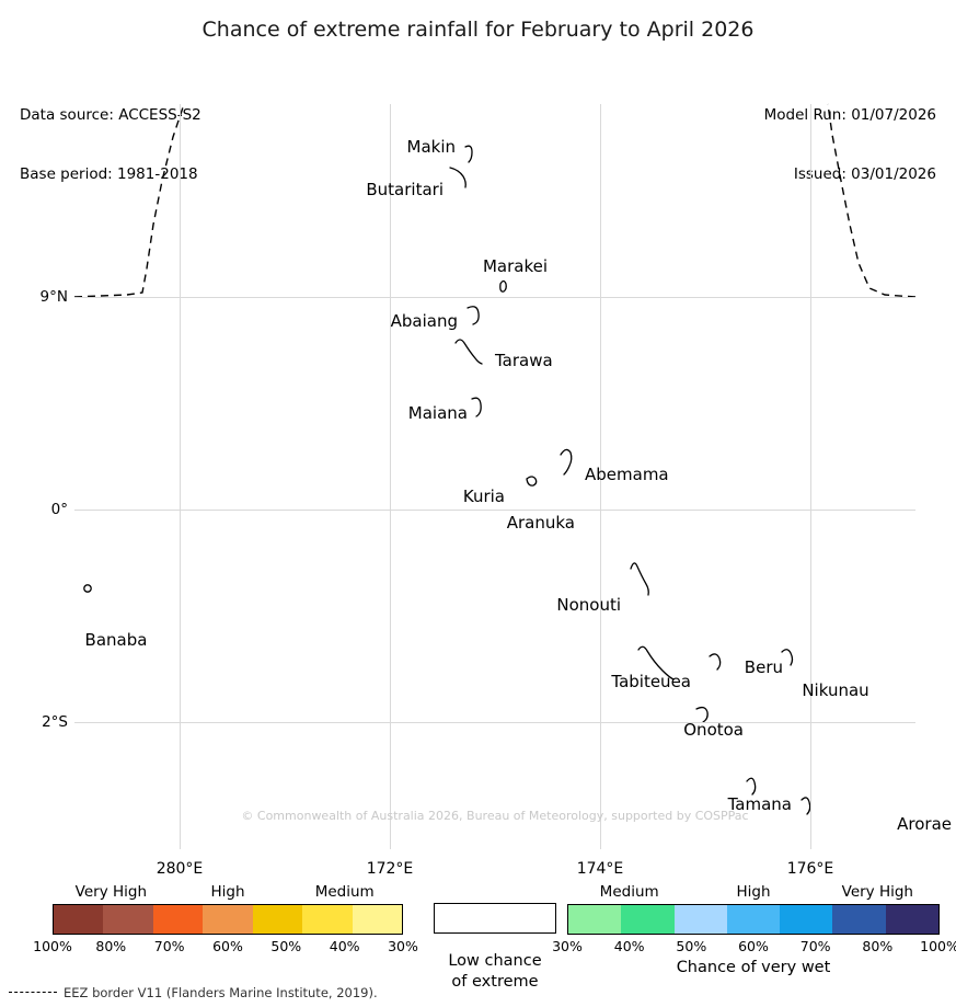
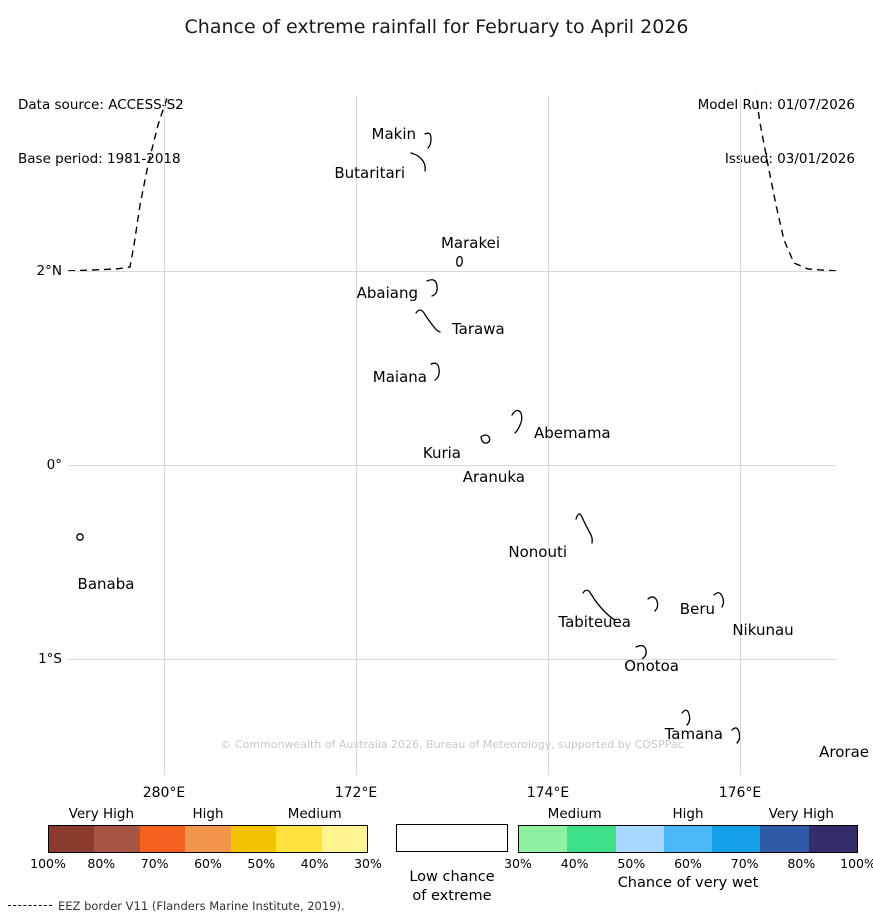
  Chance of extreme rainfall for February to April 2026
  Data source: ACCESSS2
  Base period: 1981-2018
  Model Run: 01/07/2026
  Isued: 03/01/2026
- 9°N
+ 2°N
  0°
- 2°S
+ 1°S
  280°E
  172°E
  174°E
  176°E
  Makin
  Butaritari
  Marakei
  Abaiang
  Tarawa
  Maiana
  Abemama
  Kuria
  Aranuka
  Nonouti
  Banaba
  Tabiteuea
  Beru
  Nikunau
  Onotoa
  Tamana
  Arorae
  © Commonwealth of Australia 2026, Bureau of Meteorology, supported by COSPPac
  Very High
  High
  Medium
  100%
  80%
  70%
  60%
  50%
  40%
  30%
  Low chance
  of extreme
  Medium
  High
  Very High
  30%
  40%
  50%
  60%
  70%
  80%
  100%
  Chance of very wet
  EEZ border V11 (Flanders Marine Institute, 2019).
